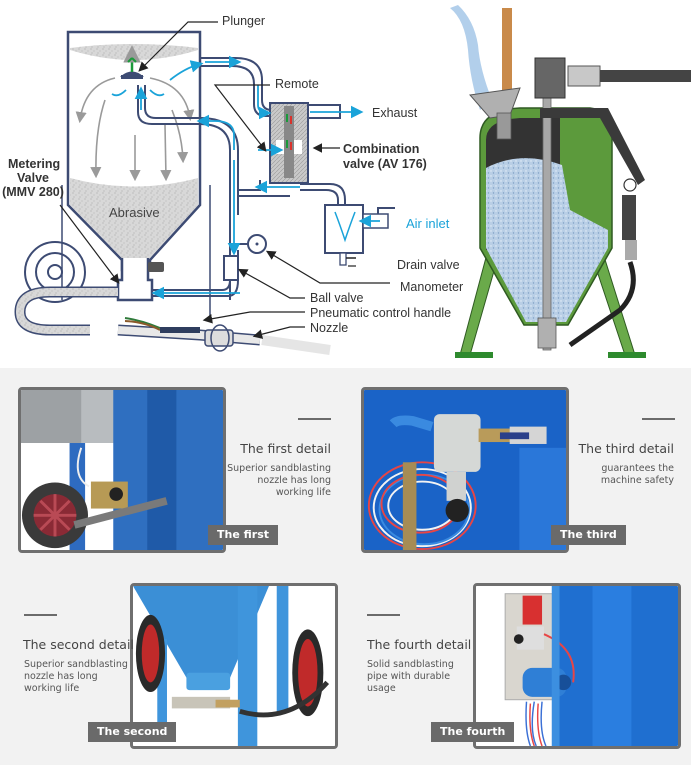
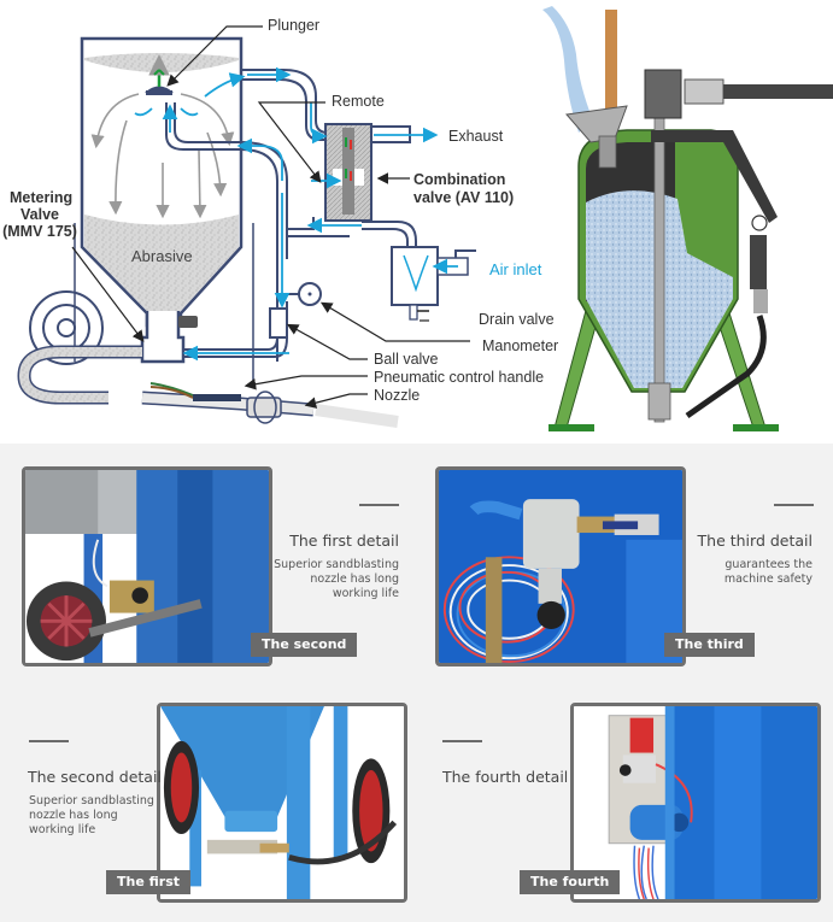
  Plunger
  Remote
  Exhaust
  Combination
- valve (AV 176)
+ valve (AV 110)
  Metering
  Valve
- (MMV 280)
+ (MMV 175)
  Abrasive
  Air inlet
  Drain valve
  Manometer
  Ball valve
  Pneumatic control handle
  Nozzle
- The first
+ The second
  The first detail
  Superior sandblasting
  nozzle has long
  working life
  The third
  The third detail
  guarantees the
  machine safety
- The second
+ The first
  The second detail
  Superior sandblasting
  nozzle has long
  working life
  The fourth
  The fourth detail
- Solid sandblasting
- pipe with durable
- usage
